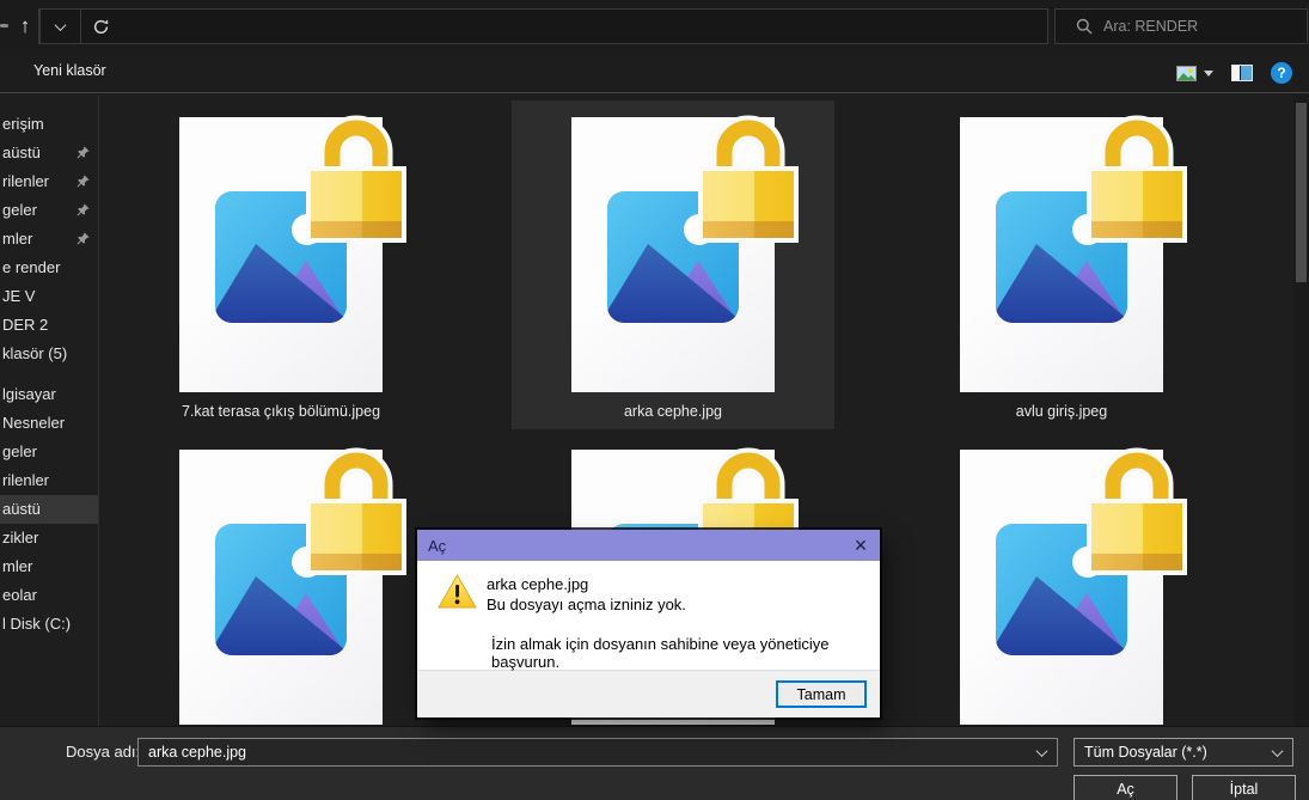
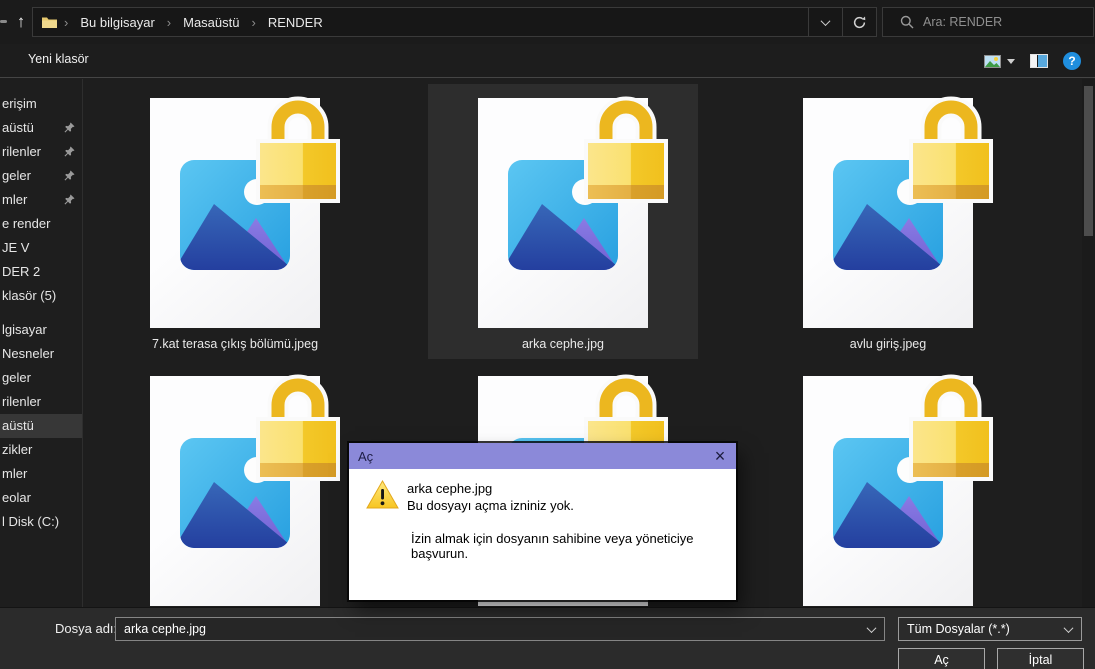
  ↑
+ Bu bilgisayar
+ Masaüstü
+ RENDER
  Ara: RENDER
  Yeni klasör
  ?
  erişim
  aüstü
  rilenler
  geler
  mler
  e render
  JE V
  DER 2
  klasör (5)
  lgisayar
  Nesneler
  geler
  rilenler
  aüstü
  zikler
  mler
  eolar
  l Disk (C:)
  7.kat terasa çıkış bölümü.jpeg
  arka cephe.jpg
  avlu giriş.jpeg
  Dosya adı
  arka cephe.jpg
  Tüm Dosyalar (*.*)
  Aç
  İptal
  Aç
  ×
  arka cephe.jpg
  Bu dosyayı açma izniniz yok.
  İzin almak için dosyanın sahibine veya yöneticiye başvurun.
- Tamam
